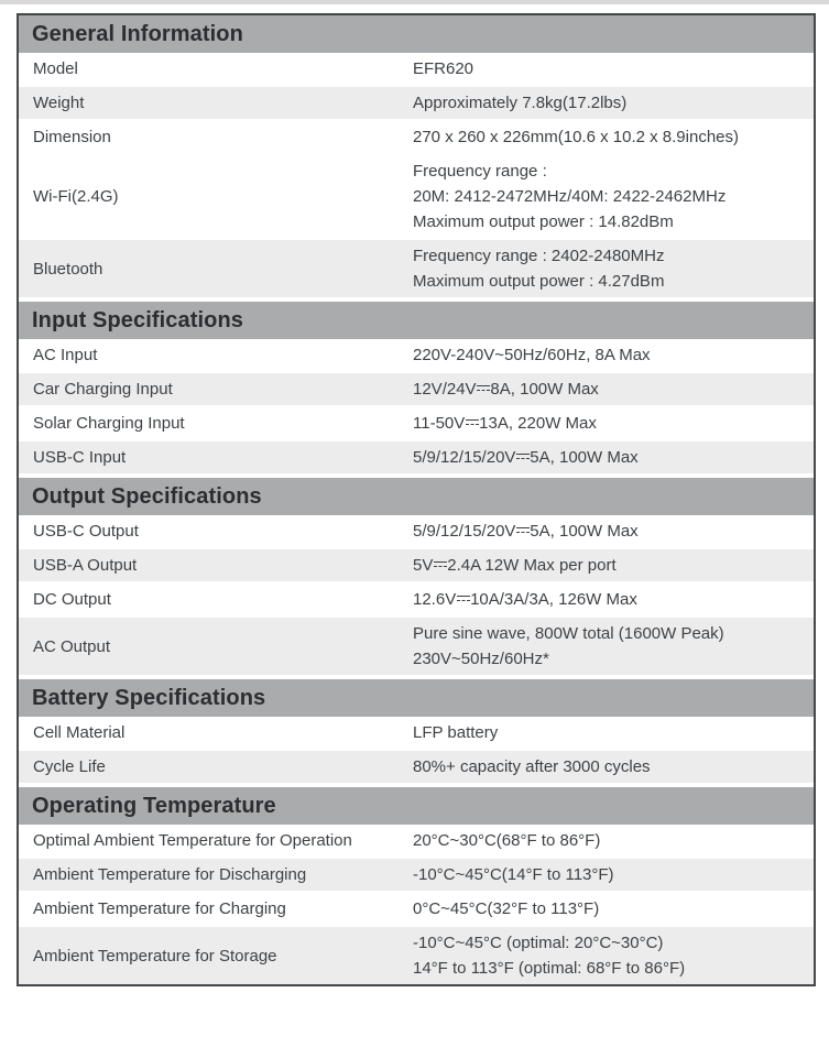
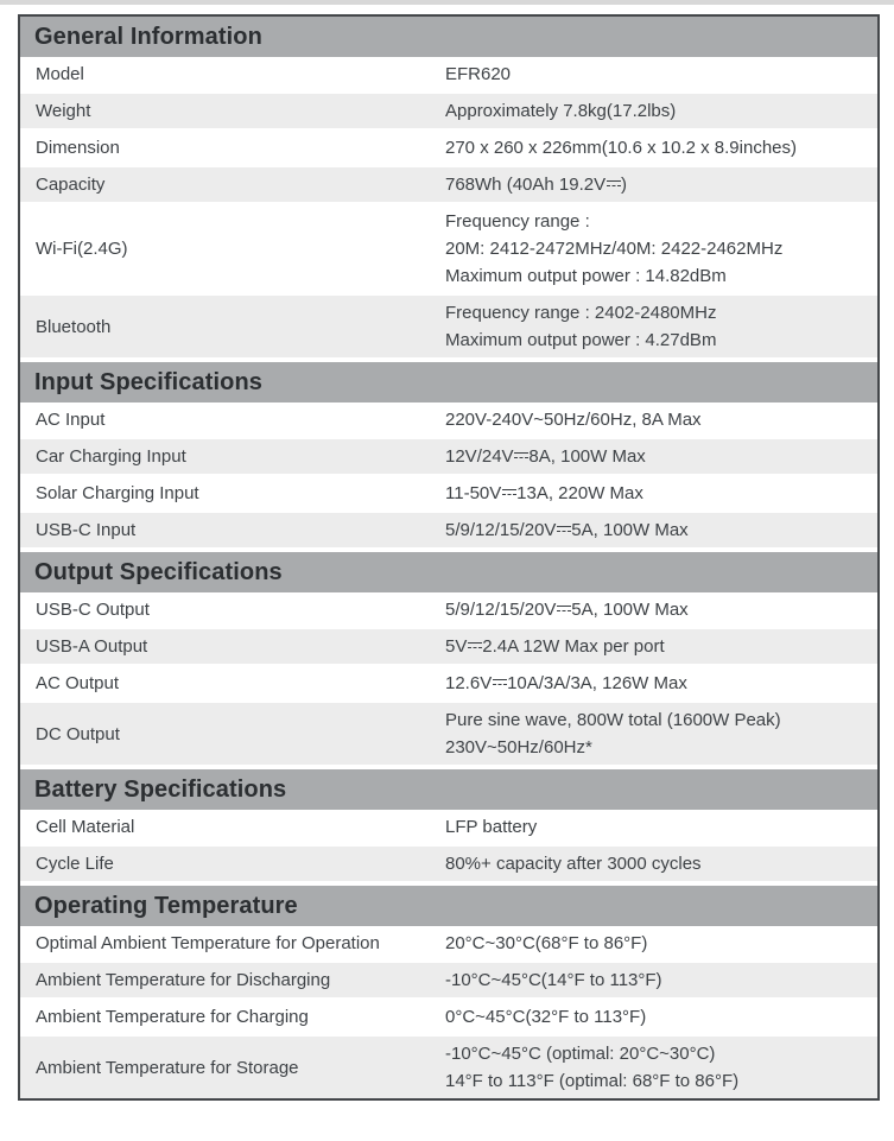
  General Information
  Model
  EFR620
  Weight
  Approximately 7.8kg(17.2lbs)
  Dimension
  270 x 260 x 226mm(10.6 x 10.2 x 8.9inches)
+ Capacity
+ 768Wh (40Ah 19.2V )
  Wi-Fi(2.4G)
  Frequency range :
  20M: 2412-2472MHz/40M: 2422-2462MHz
  Maximum output power : 14.82dBm
  Bluetooth
  Frequency range : 2402-2480MHz
  Maximum output power : 4.27dBm
  Input Specifications
  AC Input
  220V-240V~50Hz/60Hz, 8A Max
  Car Charging Input
  12V/24V 8A, 100W Max
  Solar Charging Input
  11-50V 13A, 220W Max
  USB-C Input
  5/9/12/15/20V 5A, 100W Max
  Output Specifications
  USB-C Output
  5/9/12/15/20V 5A, 100W Max
  USB-A Output
  5V 2.4A 12W Max per port
- DC Output
+ AC Output
  12.6V 10A/3A/3A, 126W Max
- AC Output
+ DC Output
  Pure sine wave, 800W total (1600W Peak)
  230V~50Hz/60Hz*
  Battery Specifications
  Cell Material
  LFP battery
  Cycle Life
  80%+ capacity after 3000 cycles
  Operating Temperature
  Optimal Ambient Temperature for Operation
  20°C~30°C(68°F to 86°F)
  Ambient Temperature for Discharging
  -10°C~45°C(14°F to 113°F)
  Ambient Temperature for Charging
  0°C~45°C(32°F to 113°F)
  Ambient Temperature for Storage
  -10°C~45°C (optimal: 20°C~30°C)
  14°F to 113°F (optimal: 68°F to 86°F)
